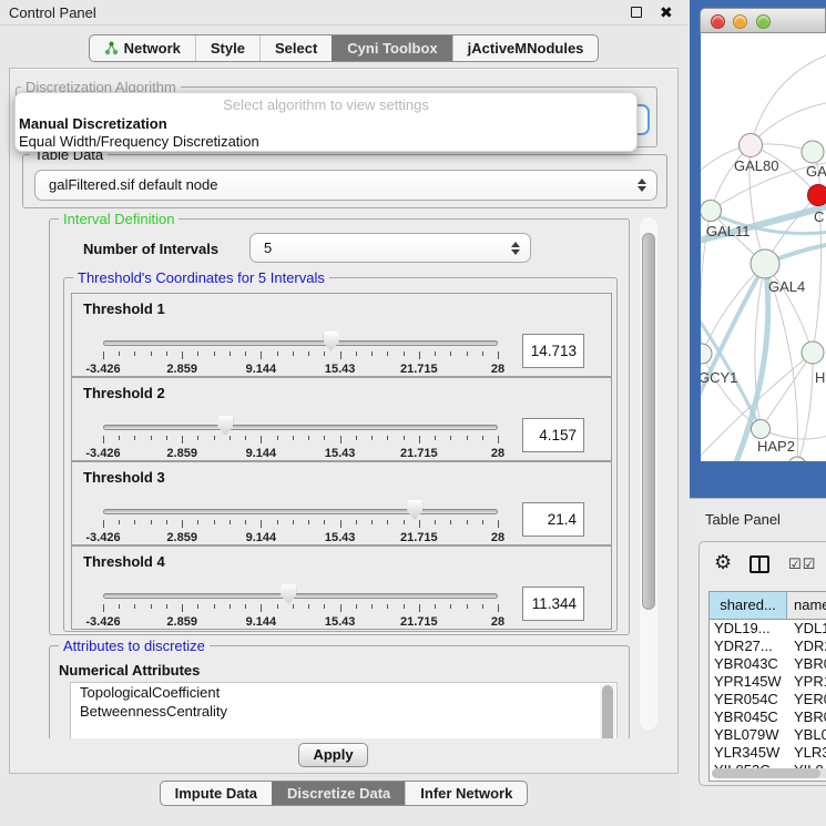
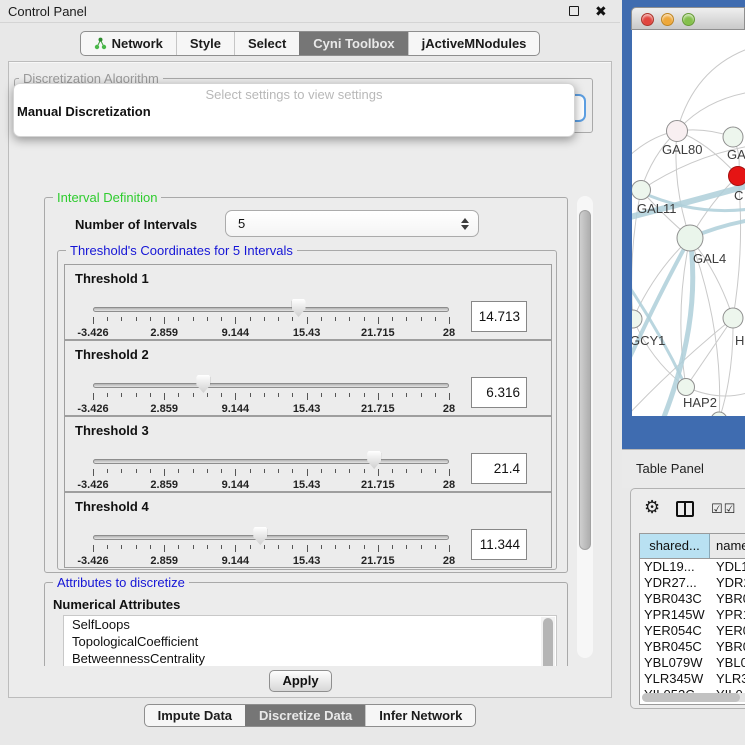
  Control Panel
  ✖
  Network
  Style
  Select
  Cyni Toolbox
  jActiveMNodules
  Discretization Algorithm
- Select algorithm to view settings
+ Select settings to view settings
  Manual Discretization
- Equal Width/Frequency Discretization
- Table Data
- galFiltered.sif default node
  Interval Definition
  Number of Intervals
  5
  Threshold's Coordinates for 5 Intervals
  Threshold 1
  -3.426
  2.859
  9.144
  15.43
  21.715
  28
  14.713
  Threshold 2
  -3.426
  2.859
  9.144
  15.43
  21.715
  28
- 4.157
+ 6.316
  Threshold 3
  -3.426
  2.859
  9.144
  15.43
  21.715
  28
  21.4
  Threshold 4
  -3.426
  2.859
  9.144
  15.43
  21.715
  28
  11.344
  Attributes to discretize
  Numerical Attributes
+ SelfLoops
  TopologicalCoefficient
  BetweennessCentrality
  Apply
  Impute Data
  Discretize Data
  Infer Network
  GAL80
  GA
  C
  GAL11
  GAL4
  GCY1
  H
  HAP2
  Table Panel
  ⚙
  ☑☑
  shared...
  nam
  YDL19...
  YDL
  YDR27...
  YDR
  YBR043C
  YBR
  YPR145W
  YPR
  YER054C
  YER
  YBR045C
  YBR
  YBL079W
  YBL0
  YLR345W
  YLR
